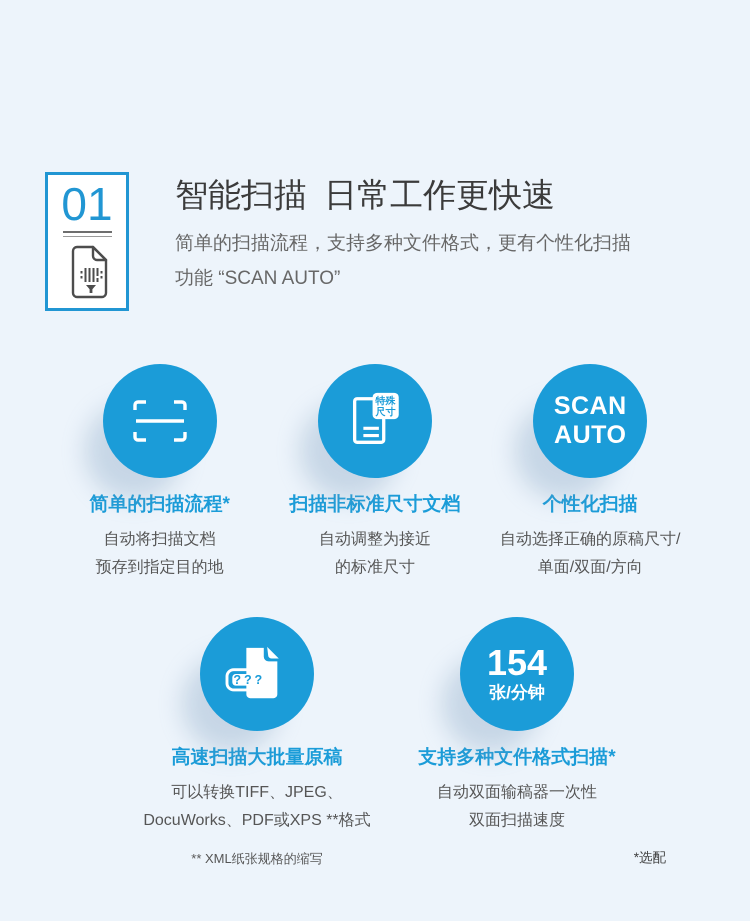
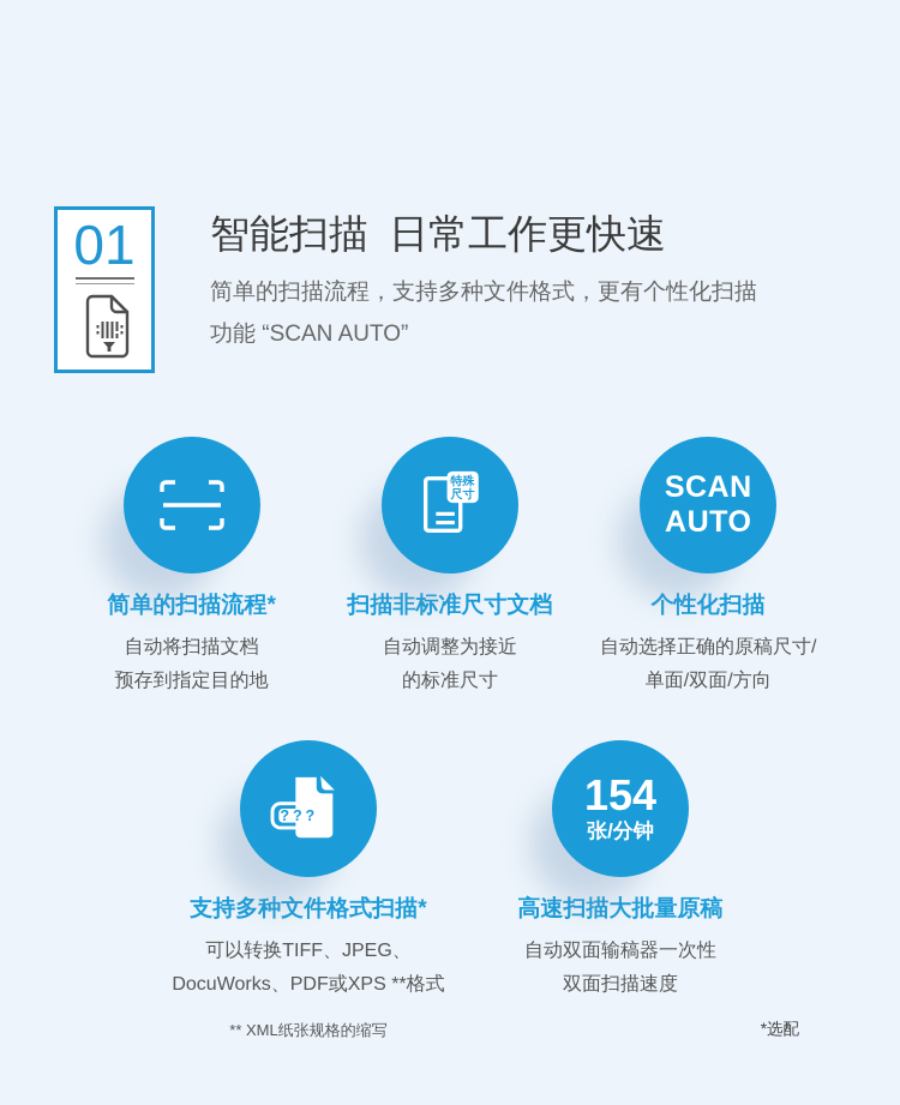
  01
  智能扫描 日常工作更快速
  简单的扫描流程，支持多种文件格式，更有个性化扫描
  功能 “SCAN AUTO”
  简单的扫描流程*
  自动将扫描文档
  预存到指定目的地
  特殊
  尺寸
  扫描非标准尺寸文档
  自动调整为接近
  的标准尺寸
  SCAN
  AUTO
  个性化扫描
  自动选择正确的原稿尺寸/
  单面/双面/方向
  ???
- 高速扫描大批量原稿
+ 支持多种文件格式扫描*
  可以转换TIFF、JPEG、
  DocuWorks、PDF或XPS **格式
  ** XML纸张规格的缩写
  154
  张/分钟
- 支持多种文件格式扫描*
+ 高速扫描大批量原稿
  自动双面输稿器一次性
  双面扫描速度
  *选配
